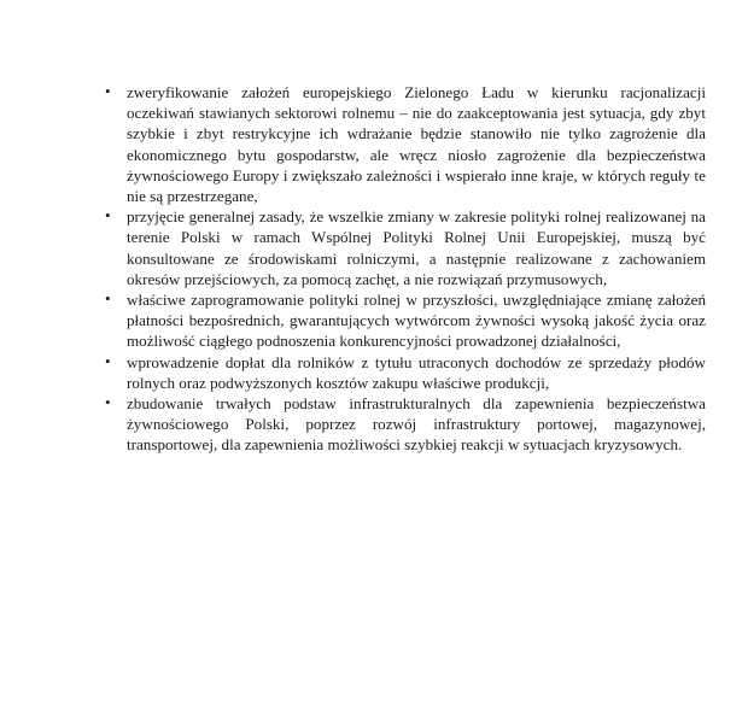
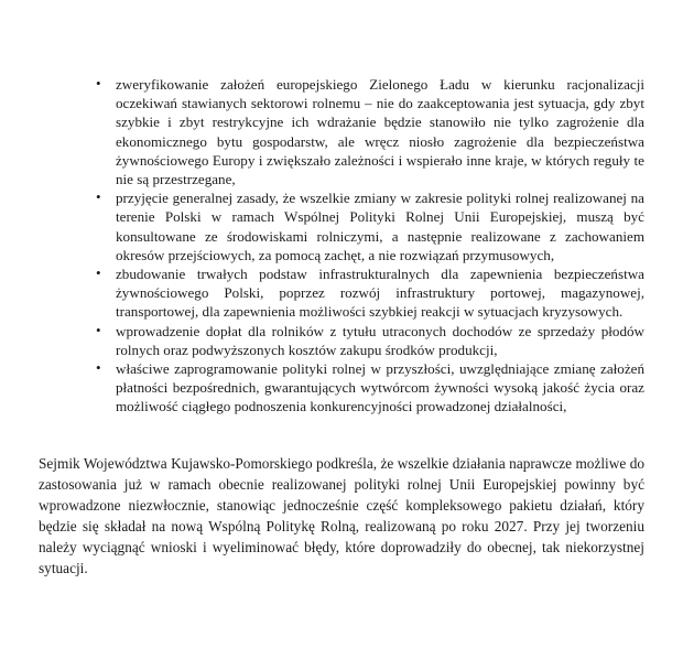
  •
  zweryfikowanie założeń europejskiego Zielonego Ładu w kierunku racjonalizacji oczekiwań stawianych sektorowi rolnemu – nie do zaakceptowania jest sytuacja, gdy zbyt szybkie i zbyt restrykcyjne ich wdrażanie będzie stanowiło nie tylko zagrożenie dla ekonomicznego bytu gospodarstw, ale wręcz niosło zagrożenie dla bezpieczeństwa żywnościowego Europy i zwiększało zależności i wspierało inne kraje, w których reguły te nie są przestrzegane,
  •
  przyjęcie generalnej zasady, że wszelkie zmiany w zakresie polityki rolnej realizowanej na terenie Polski w ramach Wspólnej Polityki Rolnej Unii Europejskiej, muszą być konsultowane ze środowiskami rolniczymi, a następnie realizowane z zachowaniem okresów przejściowych, za pomocą zachęt, a nie rozwiązań przymusowych,
  •
- właściwe zaprogramowanie polityki rolnej w przyszłości, uwzględniające zmianę założeń płatności bezpośrednich, gwarantujących wytwórcom żywności wysoką jakość życia oraz możliwość ciągłego podnoszenia konkurencyjności prowadzonej działalności,
+ zbudowanie trwałych podstaw infrastrukturalnych dla zapewnienia bezpieczeństwa żywnościowego Polski, poprzez rozwój infrastruktury portowej, magazynowej, transportowej, dla zapewnienia możliwości szybkiej reakcji w sytuacjach kryzysowych.
  •
- wprowadzenie dopłat dla rolników z tytułu utraconych dochodów ze sprzedaży płodów rolnych oraz podwyższonych kosztów zakupu właściwe produkcji,
+ wprowadzenie dopłat dla rolników z tytułu utraconych dochodów ze sprzedaży płodów rolnych oraz podwyższonych kosztów zakupu środków produkcji,
  •
- zbudowanie trwałych podstaw infrastrukturalnych dla zapewnienia bezpieczeństwa żywnościowego Polski, poprzez rozwój infrastruktury portowej, magazynowej, transportowej, dla zapewnienia możliwości szybkiej reakcji w sytuacjach kryzysowych.
+ właściwe zaprogramowanie polityki rolnej w przyszłości, uwzględniające zmianę założeń płatności bezpośrednich, gwarantujących wytwórcom żywności wysoką jakość życia oraz możliwość ciągłego podnoszenia konkurencyjności prowadzonej działalności,
+ Sejmik Województwa Kujawsko-Pomorskiego podkreśla, że wszelkie działania naprawcze możliwe do zastosowania już w ramach obecnie realizowanej polityki rolnej Unii Europejskiej powinny być wprowadzone niezwłocznie, stanowiąc jednocześnie część kompleksowego pakietu działań, który będzie się składał na nową Wspólną Politykę Rolną, realizowaną po roku 2027. Przy jej tworzeniu należy wyciągnąć wnioski i wyeliminować błędy, które doprowadziły do obecnej, tak niekorzystnej sytuacji.
